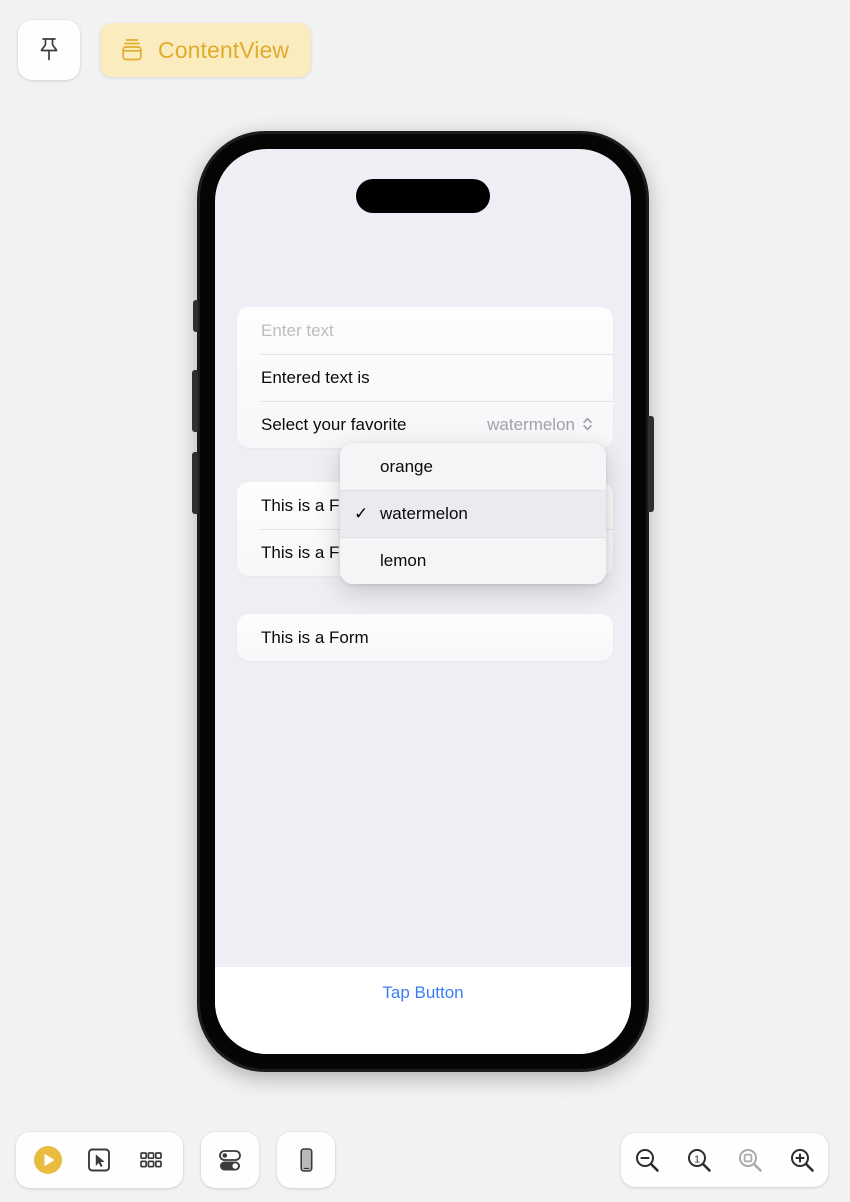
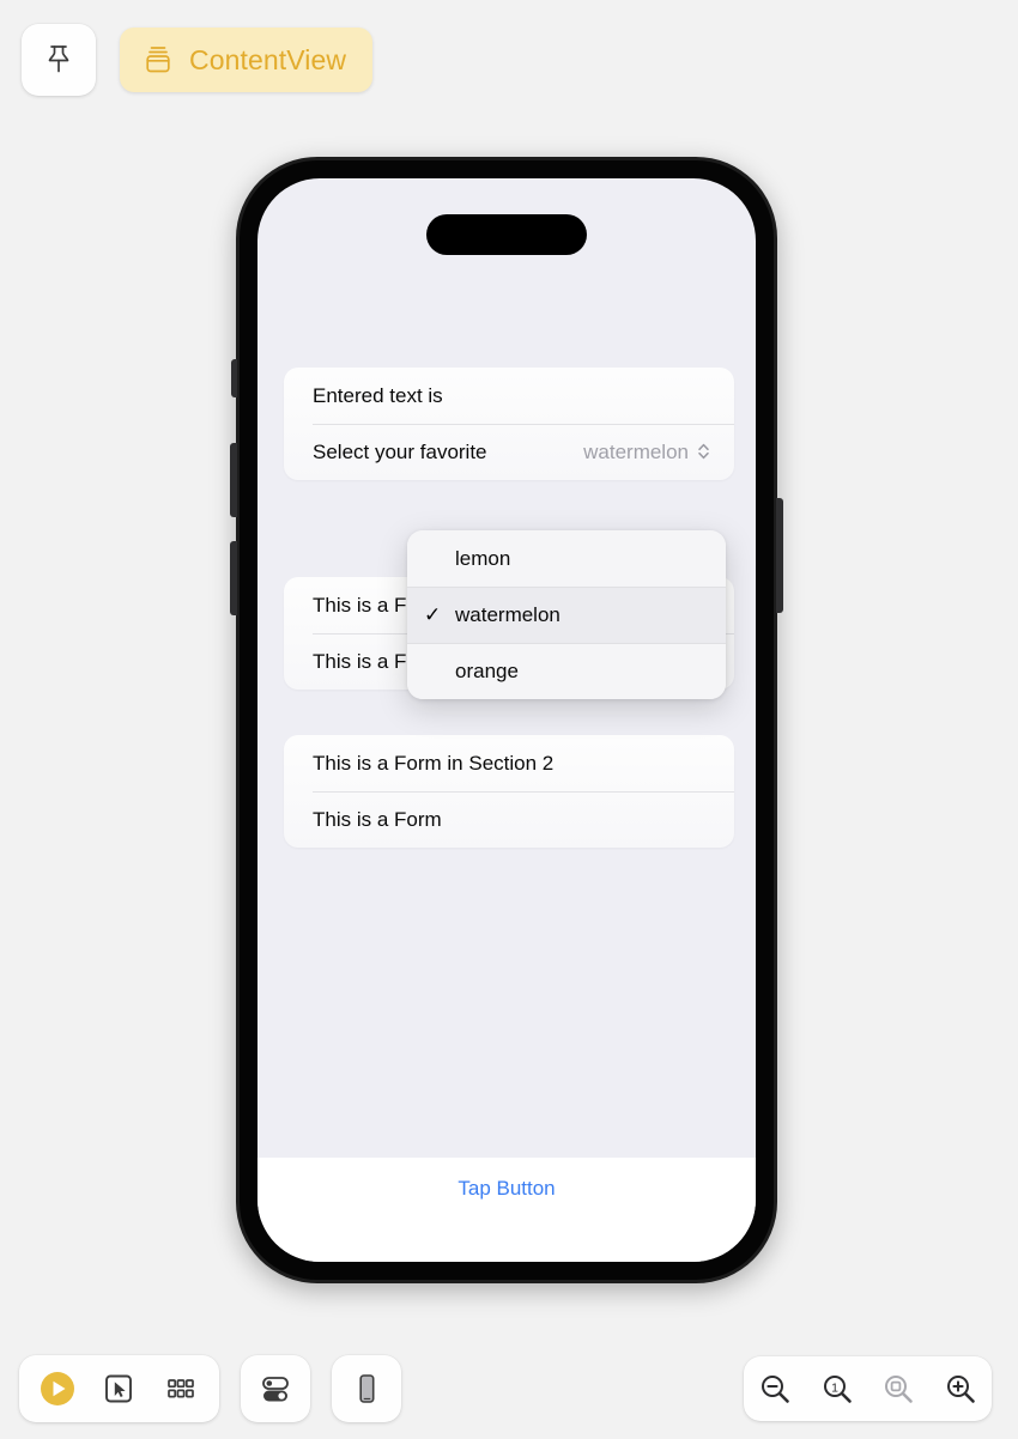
  ContentView
- Enter text
  Entered text is
  Select your favorite
  watermelon
  This is a F
  This is a F
+ This is a Form in Section 2
  This is a Form
- orange
+ lemon
  ✓
  watermelon
- lemon
+ orange
  Tap Button
  1
